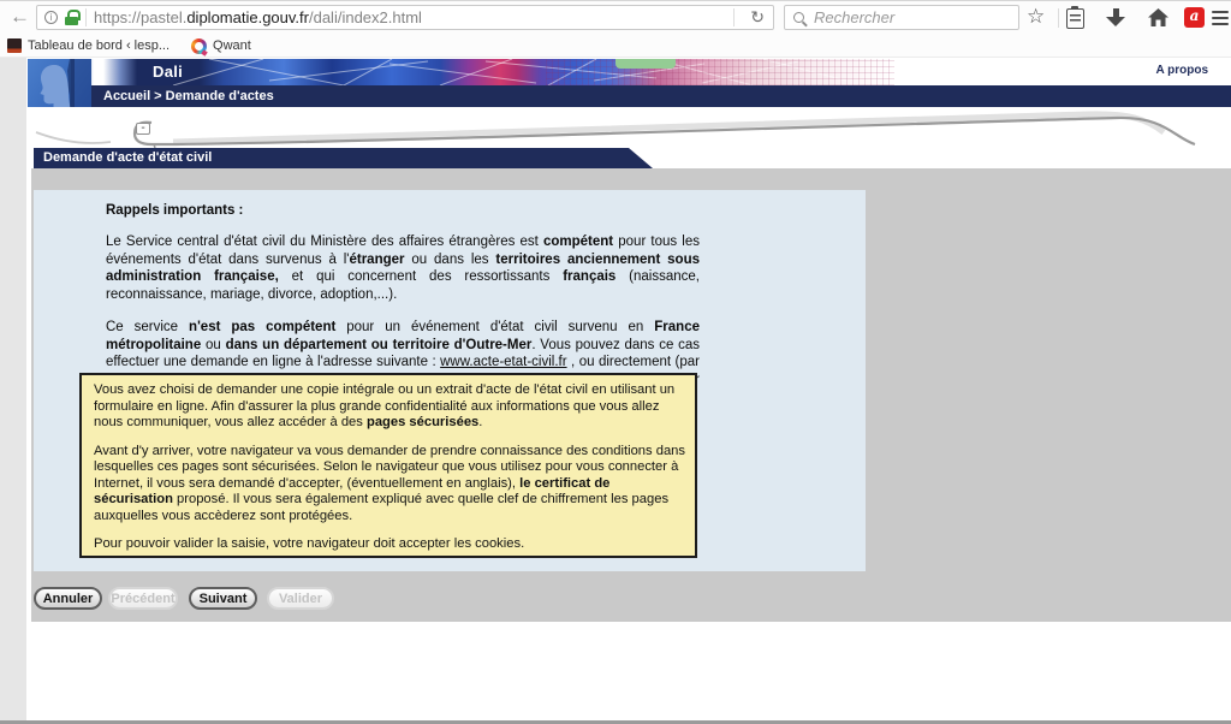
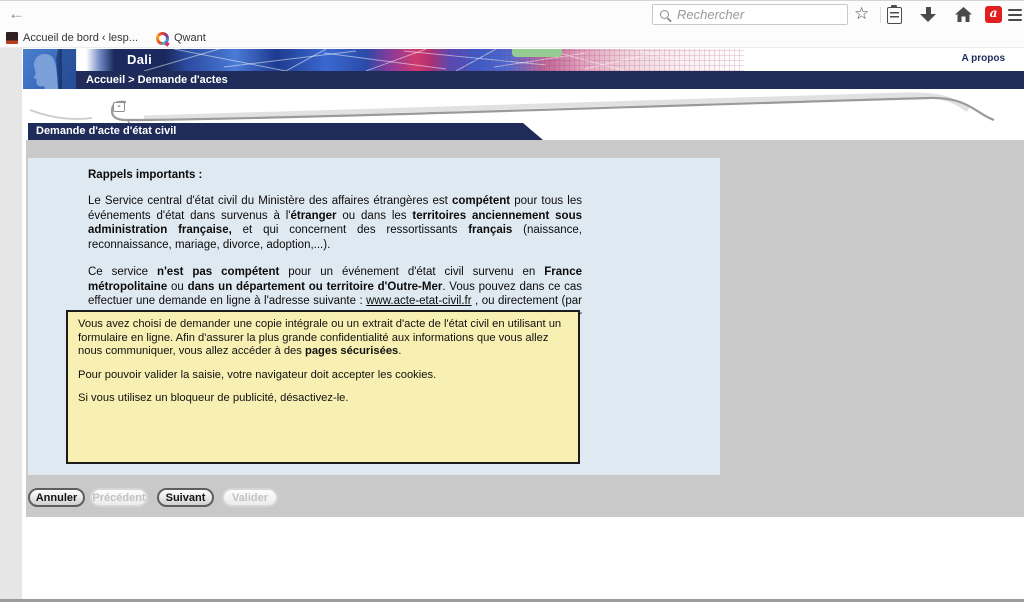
  ←
- i
- https://pastel.diplomatie.gouv.fr/dali/index2.html
- ↻
  Rechercher
  ☆
  a
- Tableau de bord ‹ lesp...
+ Accueil de bord ‹ lesp...
  Qwant
  Dali
  Accueil > Demande d'actes
  A propos
  -
  Demande d'acte d'état civil
  Rappels importants :
  Le Service central d'état civil du Ministère des affaires étrangères est compétent pour tous les événements d'état dans survenus à l'étranger ou dans les territoires anciennement sous administration française, et qui concernent des ressortissants français (naissance, reconnaissance, mariage, divorce, adoption,...).
  Vous avez choisi de demander une copie intégrale ou un extrait d'acte de l'état civil en utilisant un formulaire en ligne. Afin d'assurer la plus grande confidentialité aux informations que vous allez nous communiquer, vous allez accéder à des pages sécurisées.
- Avant d'y arriver, votre navigateur va vous demander de prendre connaissance des conditions dans lesquelles ces pages sont sécurisées. Selon le navigateur que vous utilisez pour vous connecter à Internet, il vous sera demandé d'accepter, (éventuellement en anglais), le certificat de sécurisation proposé. Il vous sera également expliqué avec quelle clef de chiffrement les pages auxquelles vous accèderez sont protégées.
  Pour pouvoir valider la saisie, votre navigateur doit accepter les cookies.
+ Si vous utilisez un bloqueur de publicité, désactivez-le.
  Annuler
  Précédent
  Suivant
  Valider
